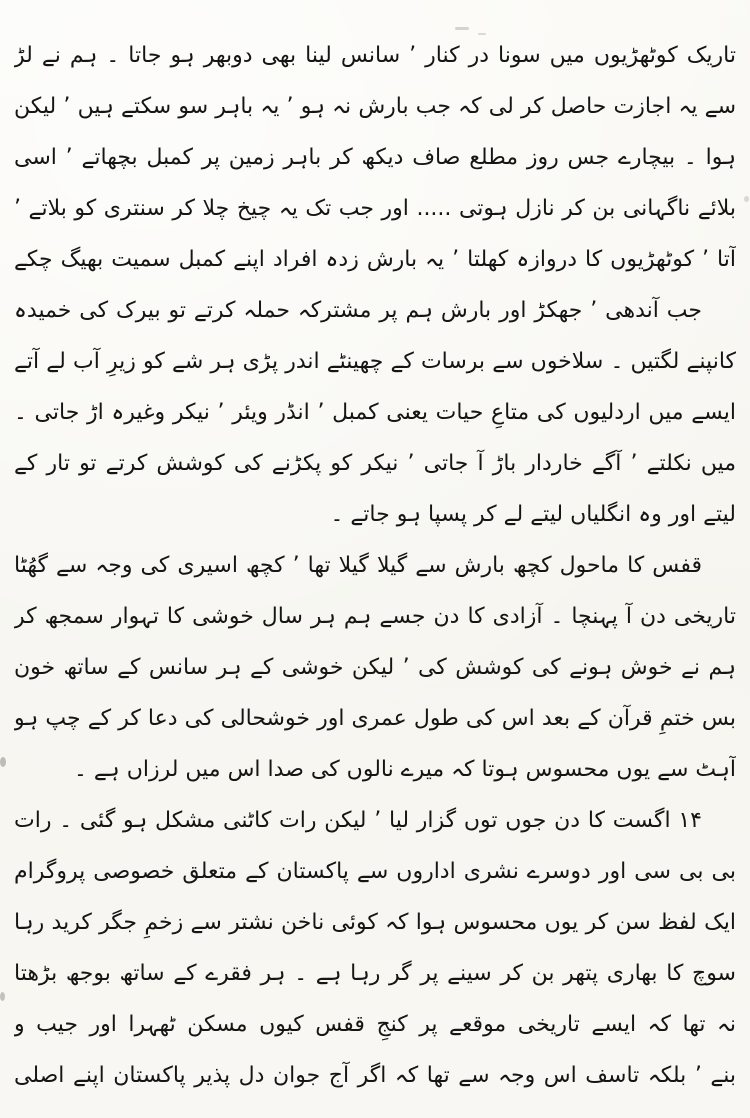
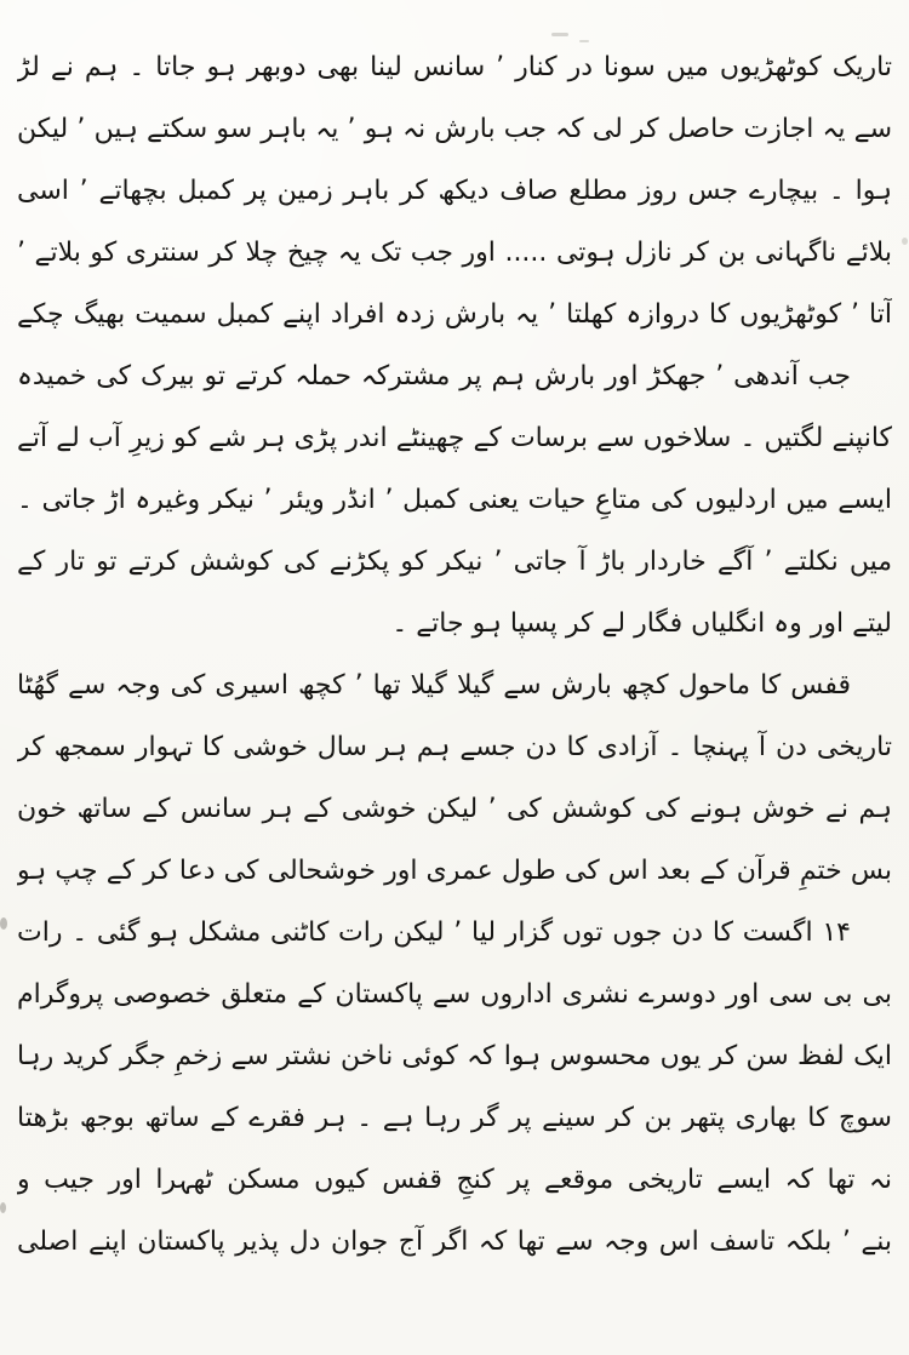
  تاریک کوٹھڑیوں میں سونا در کنار ’ سانس لینا بھی دوبھر ہو جاتا ۔ ہم نے لڑ
  سے یہ اجازت حاصل کر لی کہ جب بارش نہ ہو ’ یہ باہر سو سکتے ہیں ’ لیکن
  ہوا ۔ بیچارے جس روز مطلع صاف دیکھ کر باہر زمین پر کمبل بچھاتے ’ اسی
  بلائے ناگہانی بن کر نازل ہوتی ..... اور جب تک یہ چیخ چلا کر سنتری کو بلاتے ’
  آتا ’ کوٹھڑیوں کا دروازہ کھلتا ’ یہ بارش زدہ افراد اپنے کمبل سمیت بھیگ چکے
  جب آندھی ’ جھکڑ اور بارش ہم پر مشترکہ حملہ کرتے تو بیرک کی خمیدہ
  کانپنے لگتیں ۔ سلاخوں سے برسات کے چھینٹے اندر پڑی ہر شے کو زیرِ آب لے آتے
  ایسے میں اردلیوں کی متاعِ حیات یعنی کمبل ’ انڈر ویئر ’ نیکر وغیرہ اڑ جاتی ۔
  میں نکلتے ’ آگے خاردار باڑ آ جاتی ’ نیکر کو پکڑنے کی کوشش کرتے تو تار کے
- لیتے اور وہ انگلیاں لیتے لے کر پسپا ہو جاتے ۔
+ لیتے اور وہ انگلیاں فگار لے کر پسپا ہو جاتے ۔
  قفس کا ماحول کچھ بارش سے گیلا گیلا تھا ’ کچھ اسیری کی وجہ سے گھُٹا
  تاریخی دن آ پہنچا ۔ آزادی کا دن جسے ہم ہر سال خوشی کا تہوار سمجھ کر
  ہم نے خوش ہونے کی کوشش کی ’ لیکن خوشی کے ہر سانس کے ساتھ خون
  بس ختمِ قرآن کے بعد اس کی طول عمری اور خوشحالی کی دعا کر کے چپ ہو
- آہٹ سے یوں محسوس ہوتا کہ میرے نالوں کی صدا اس میں لرزاں ہے ۔
  ۱۴ اگست کا دن جوں توں گزار لیا ’ لیکن رات کاٹنی مشکل ہو گئی ۔ رات
  بی بی سی اور دوسرے نشری اداروں سے پاکستان کے متعلق خصوصی پروگرام
  ایک لفظ سن کر یوں محسوس ہوا کہ کوئی ناخن نشتر سے زخمِ جگر کرید رہا
  سوچ کا بھاری پتھر بن کر سینے پر گر رہا ہے ۔ ہر فقرے کے ساتھ بوجھ بڑھتا
  نہ تھا کہ ایسے تاریخی موقعے پر کنجِ قفس کیوں مسکن ٹھہرا اور جیب و
  بنے ’ بلکہ تاسف اس وجہ سے تھا کہ اگر آج جوان دل پذیر پاکستان اپنے اصلی
